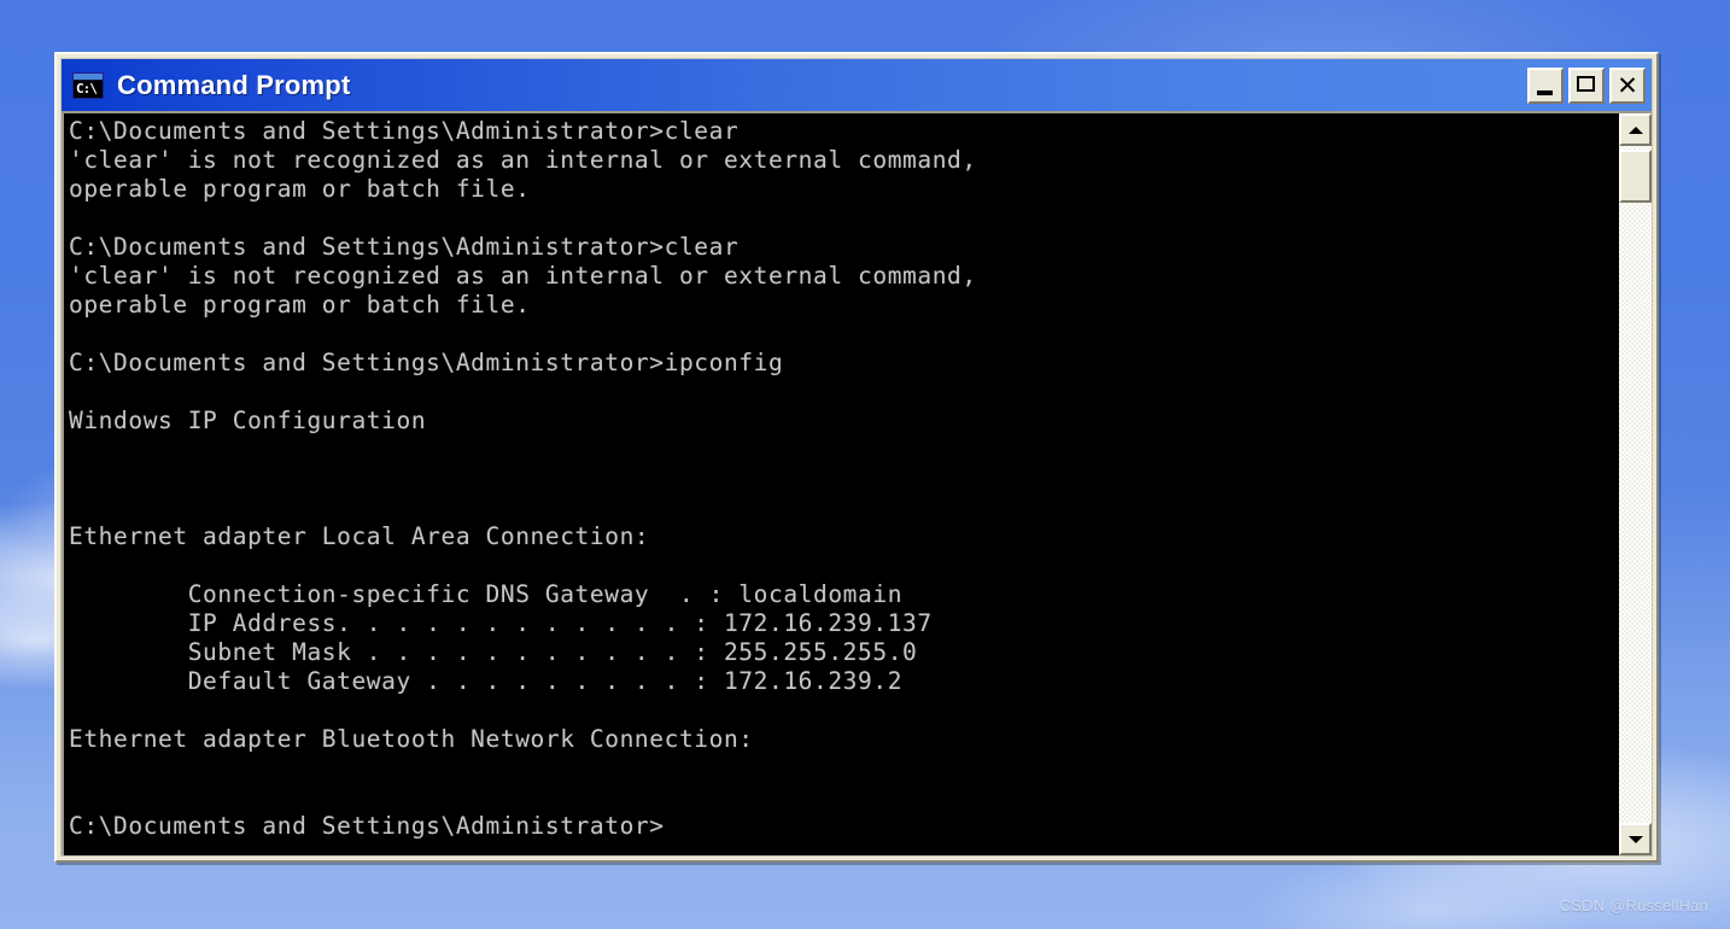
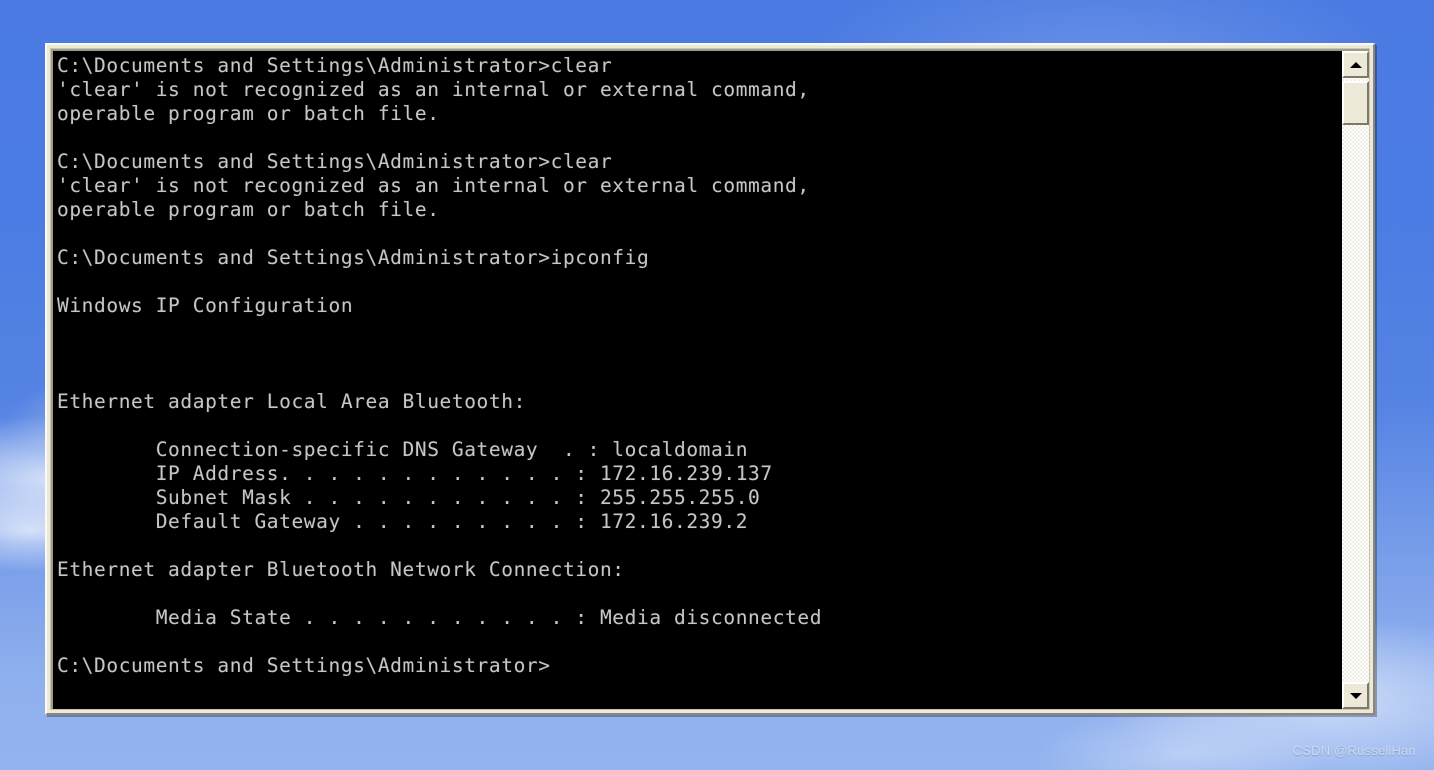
- C:\
- Command Prompt
- ✕
  C:\Documents and Settings\Administrator>clear
  'clear' is not recognized as an internal or external command,
  operable program or batch file.
  C:\Documents and Settings\Administrator>clear
  'clear' is not recognized as an internal or external command,
  operable program or batch file.
  C:\Documents and Settings\Administrator>ipconfig
  Windows IP Configuration
- Ethernet adapter Local Area Connection:
+ Ethernet adapter Local Area Bluetooth:
  Connection-specific DNS Gateway . : localdomain
  IP Address. . . . . . . . . . . . : 172.16.239.137
  Subnet Mask . . . . . . . . . . . : 255.255.255.0
  Default Gateway . . . . . . . . . : 172.16.239.2
  Ethernet adapter Bluetooth Network Connection:
+ Media State . . . . . . . . . . . : Media disconnected
  C:\Documents and Settings\Administrator>
  CSDN @RussellHan
